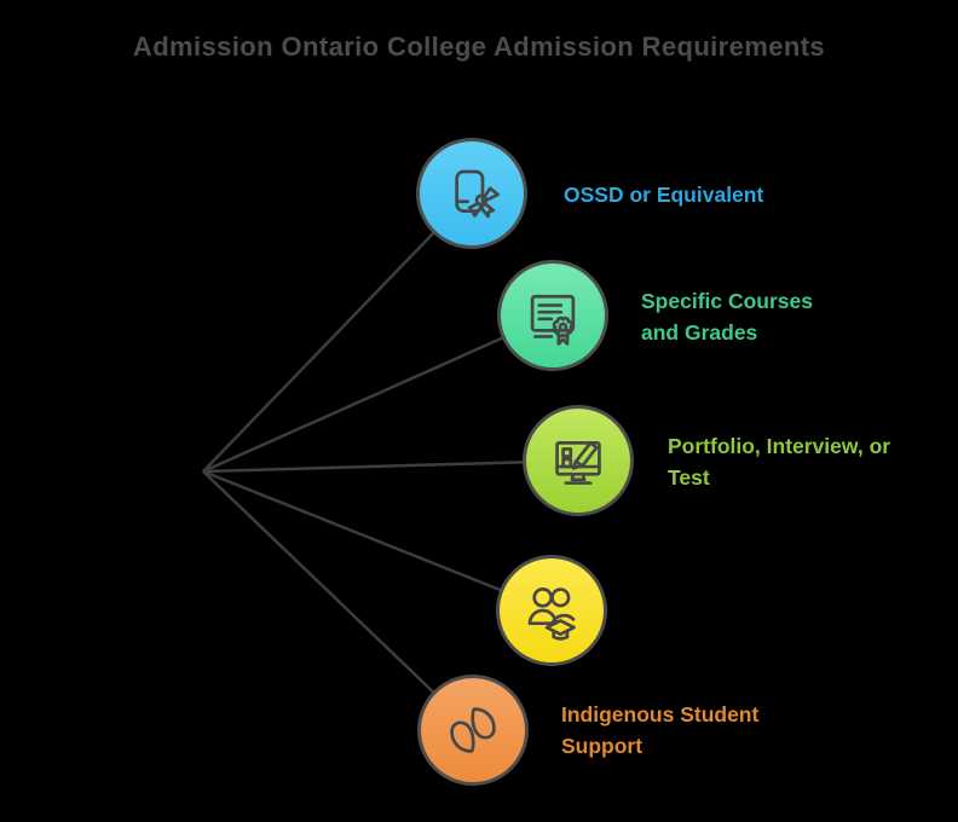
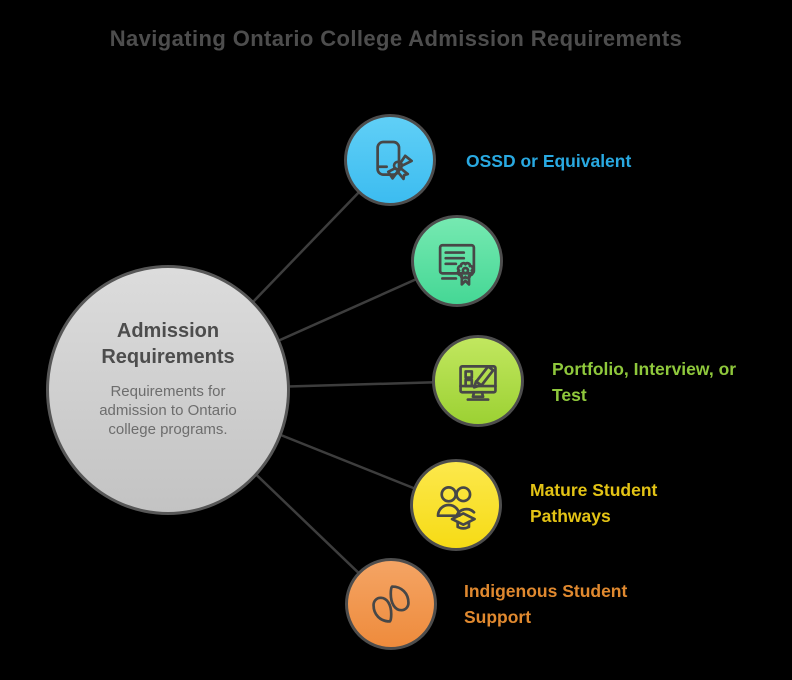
- Admission Ontario College Admission Requirements
+ Navigating Ontario College Admission Requirements
+ Admission Requirements
+ Requirements for admission to Ontario college programs.
  OSSD or Equivalent
- Specific Courses and Grades
  Portfolio, Interview, or Test
+ Mature Student Pathways
  Indigenous Student Support
